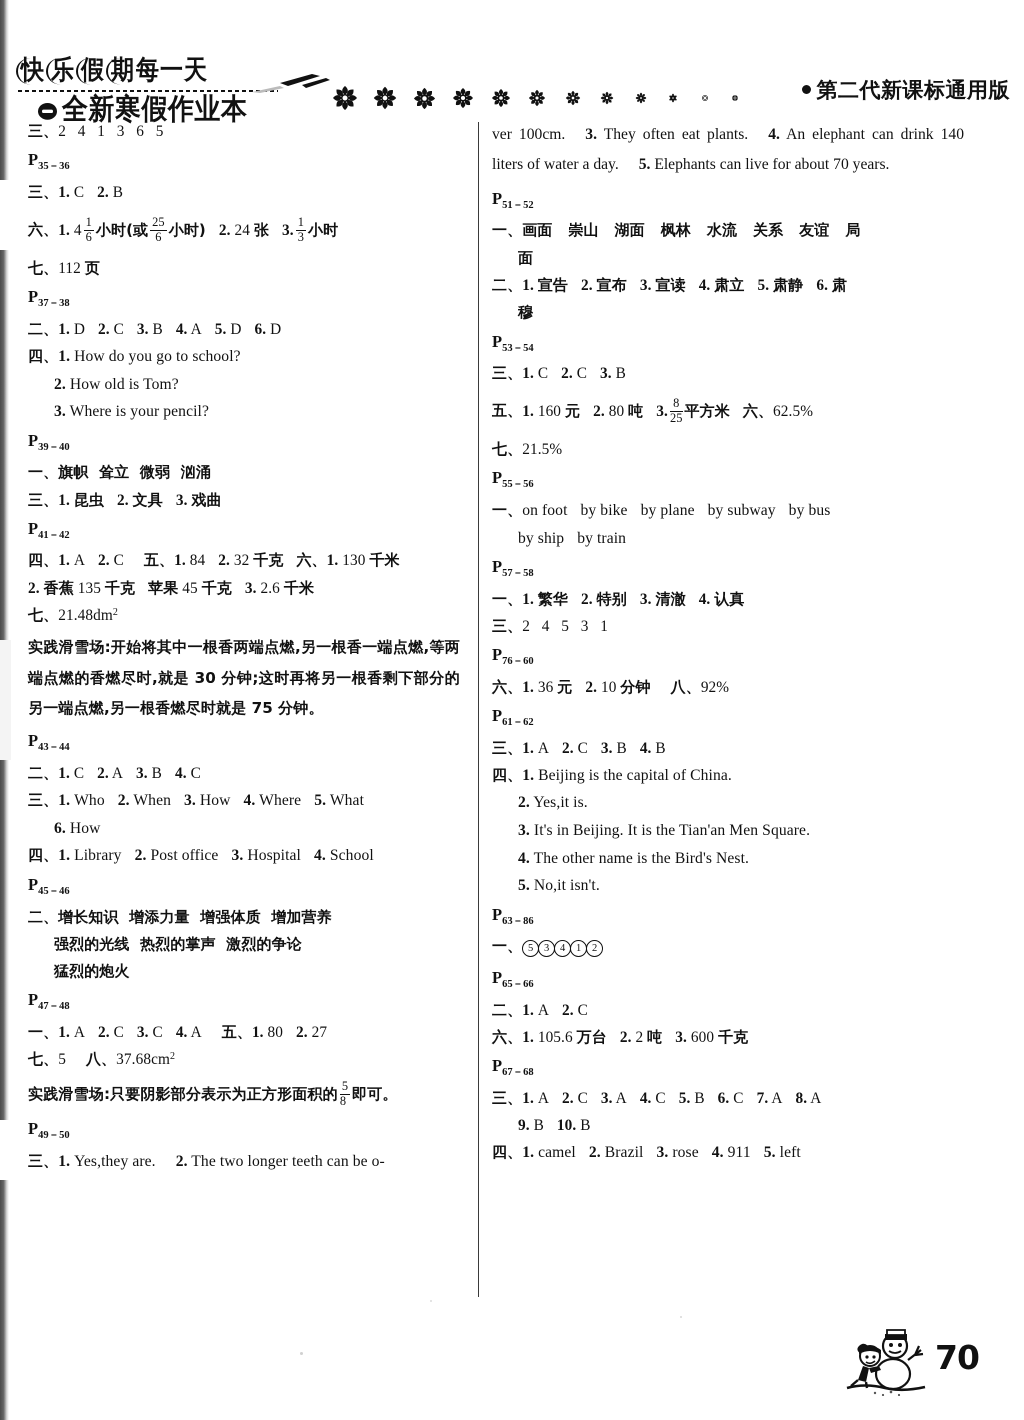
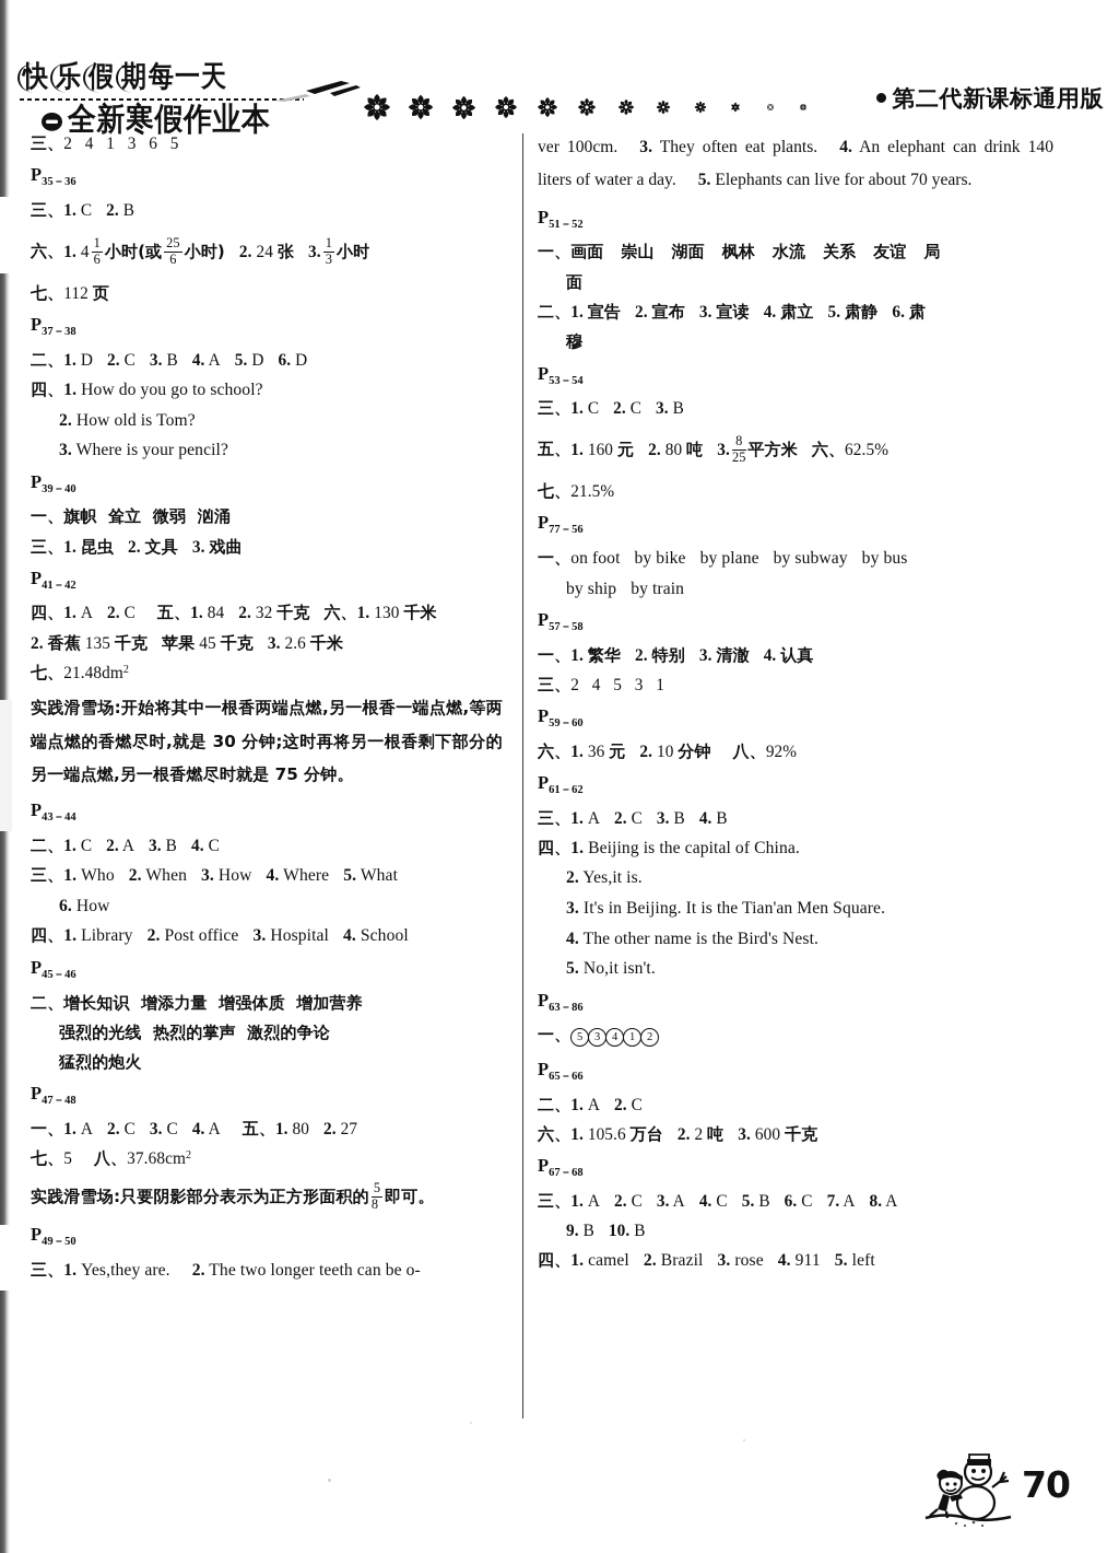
  快 乐 假 期每一天
  全新寒假作业本
  第二代新课标通用版
  三、2 4 1 3 6 5
  P35－36
  三、1. C 2. B
  六、1. 4
  1
  6
  小时(或
  25
  6
  小时) 2. 24 张 3.
  1
  3
  小时
  七、112 页
  P37－38
  二、1. D 2. C 3. B 4. A 5. D 6. D
  四、1. How do you go to school?
  2. How old is Tom?
  3. Where is your pencil?
  P39－40
  一、旗帜 耸立 微弱 汹涌
  三、1. 昆虫 2. 文具 3. 戏曲
  P41－42
  四、1. A 2. C 五、1. 84 2. 32 千克 六、1. 130 千米
  2. 香蕉 135 千克 苹果 45 千克 3. 2.6 千米
  七、21.48dm2
  实践滑雪场:开始将其中一根香两端点燃,另一根香一端点燃,等两端点燃的香燃尽时,就是 30 分钟;这时再将另一根香剩下部分的另一端点燃,另一根香燃尽时就是 75 分钟。
  P43－44
  二、1. C 2. A 3. B 4. C
  三、1. Who 2. When 3. How 4. Where 5. What
  6. How
  四、1. Library 2. Post office 3. Hospital 4. School
  P45－46
  二、增长知识 增添力量 增强体质 增加营养
  强烈的光线 热烈的掌声 激烈的争论
  猛烈的炮火
  P47－48
  一、1. A 2. C 3. C 4. A 五、1. 80 2. 27
  七、5 八、37.68cm2
  实践滑雪场:只要阴影部分表示为正方形面积的
  5
  8
  即可。
  P49－50
  三、1. Yes,they are. 2. The two longer teeth can be o-
  ver 100cm. 3. They often eat plants. 4. An elephant can drink 140 liters of water a day. 5. Elephants can live for about 70 years.
  P51－52
  一、画面 崇山 湖面 枫林 水流 关系 友谊 局
  面
  二、1. 宣告 2. 宣布 3. 宣读 4. 肃立 5. 肃静 6. 肃
  穆
  P53－54
  三、1. C 2. C 3. B
  五、1. 160 元 2. 80 吨 3.
  8
  25
  平方米 六、62.5%
  七、21.5%
- P55－56
+ P77－56
  一、on foot by bike by plane by subway by bus
  by ship by train
  P57－58
  一、1. 繁华 2. 特别 3. 清澈 4. 认真
  三、2 4 5 3 1
- P76－60
+ P59－60
  六、1. 36 元 2. 10 分钟 八、92%
  P61－62
  三、1. A 2. C 3. B 4. B
  四、1. Beijing is the capital of China.
  2. Yes,it is.
  3. It's in Beijing. It is the Tian'an Men Square.
  4. The other name is the Bird's Nest.
  5. No,it isn't.
  P63－86
  一、 5 3 4 1 2
  P65－66
  二、1. A 2. C
  六、1. 105.6 万台 2. 2 吨 3. 600 千克
  P67－68
  三、1. A 2. C 3. A 4. C 5. B 6. C 7. A 8. A
  9. B 10. B
  四、1. camel 2. Brazil 3. rose 4. 911 5. left
  70
